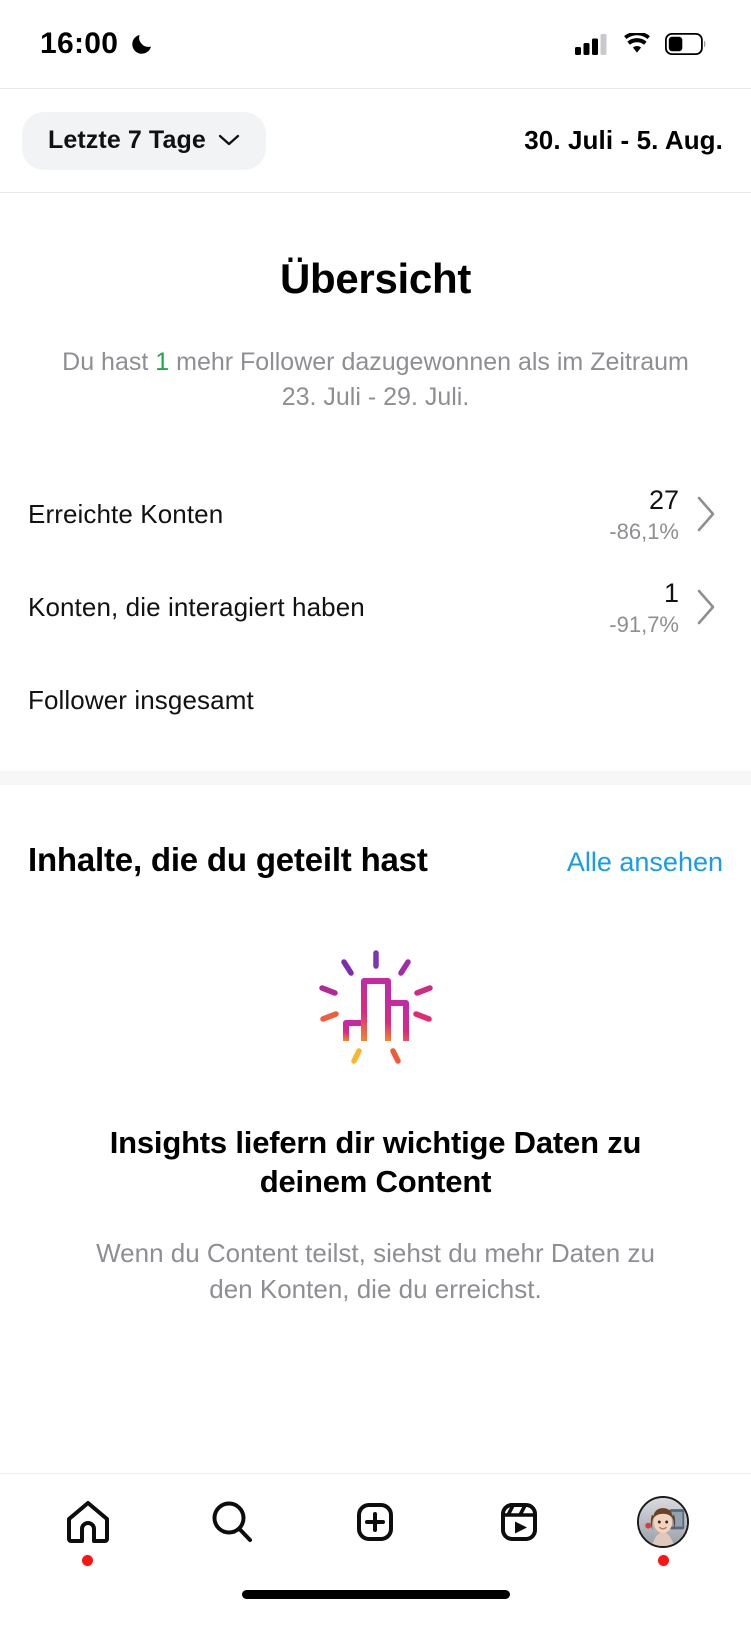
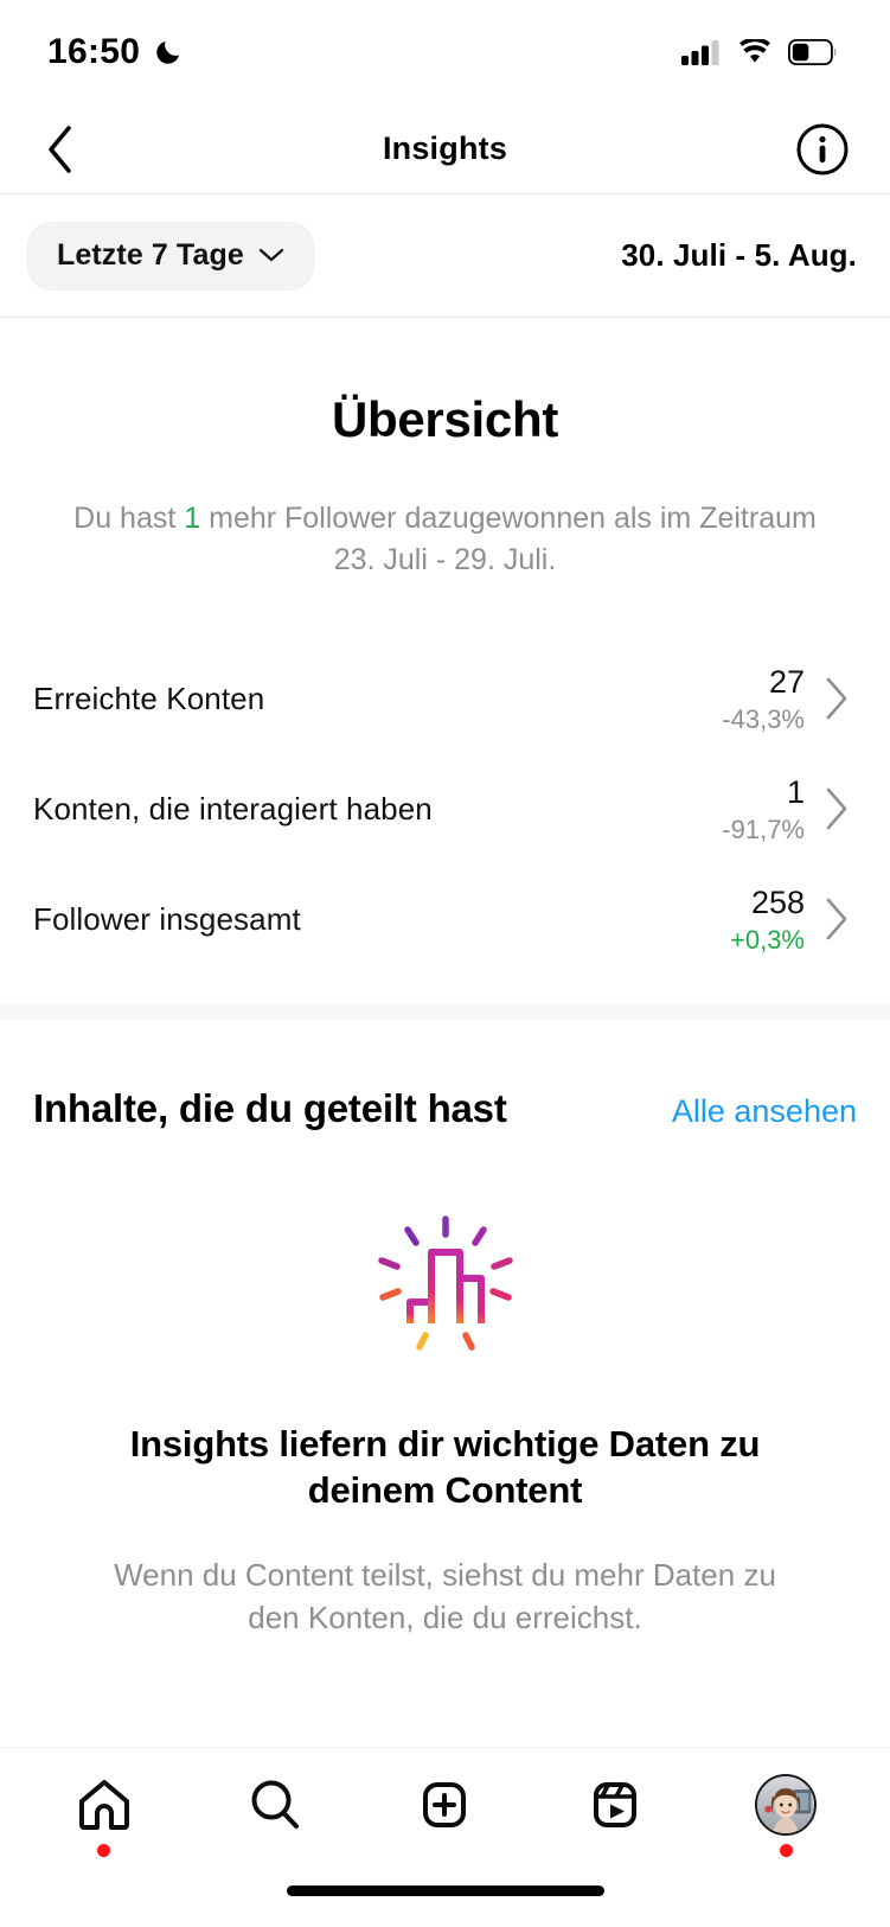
- 16:00
+ 16:50
+ Insights
  Letzte 7 Tage
  30. Juli - 5. Aug.
  Übersicht
  Du hast 1 mehr Follower dazugewonnen als im Zeitraum 23. Juli - 29. Juli.
  Erreichte Konten
  27
- -86,1%
+ -43,3%
  Konten, die interagiert haben
  1
  -91,7%
  Follower insgesamt
+ 258
+ +0,3%
  Inhalte, die du geteilt hast
  Alle ansehen
  Insights liefern dir wichtige Daten zu deinem Content
  Wenn du Content teilst, siehst du mehr Daten zu den Konten, die du erreichst.
